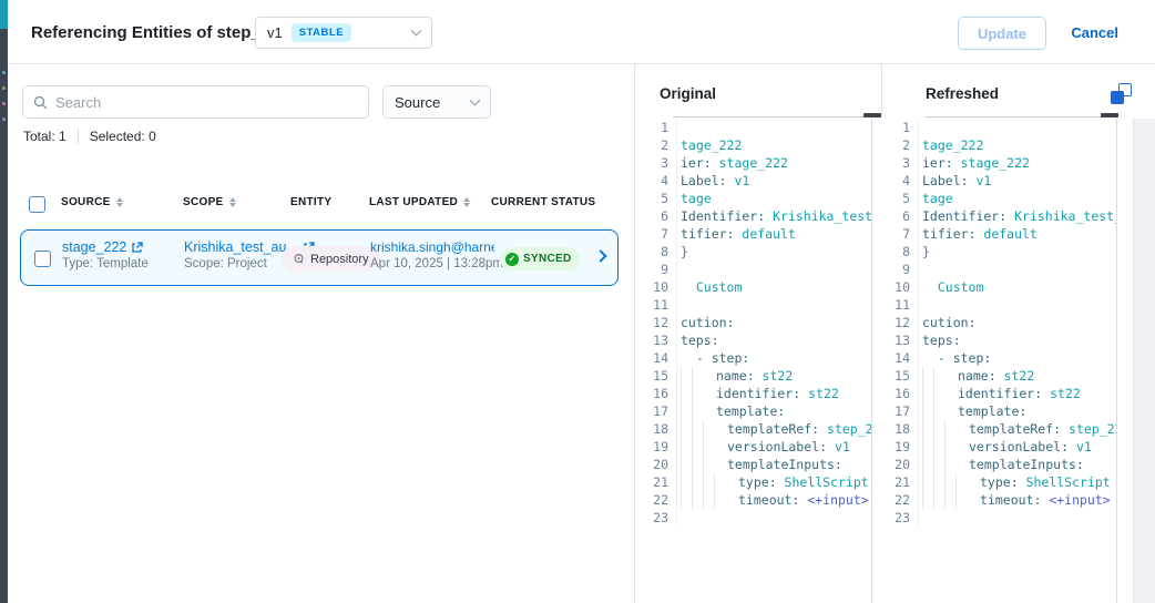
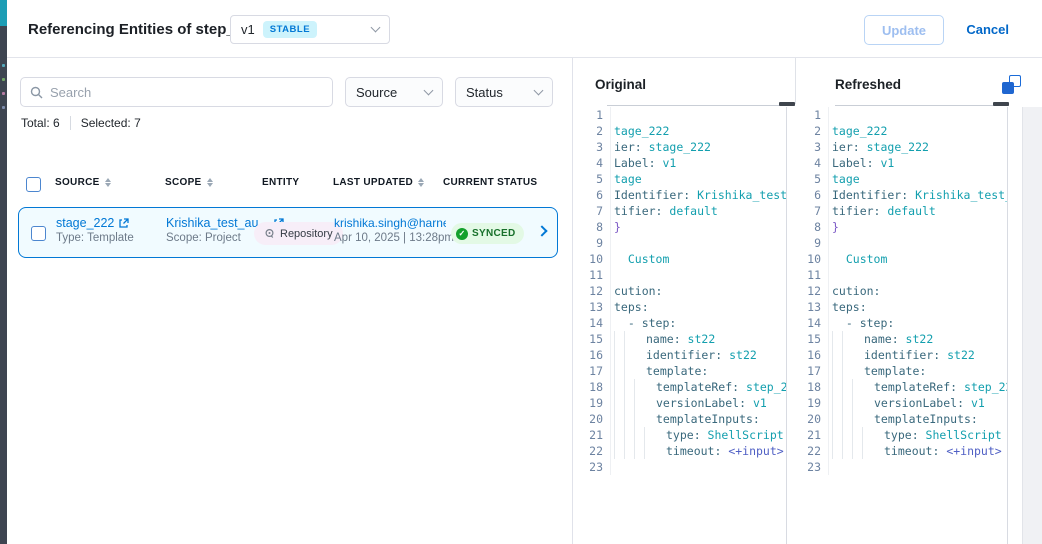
  Referencing Entities of step
  v1
  STABLE
  Update
  Cancel
  Search
  Source
+ Status
- Total: 1
+ Total: 6
- Selected: 0
+ Selected: 7
  SOURCE
  SCOPE
  ENTITY
  LAST UPDATED
  CURRENT STATUS
  stage_222
  Type: Template
  Krishika_test_au
  Scope: Project
  Repository
  krishika.singh@harn
  Apr 10, 2025 | 13:28pm
  ✓
  SYNCED
  Original
  Refreshed
  1
  2
  tage_222
  3
  ier: stage_222
  4
  Label: v1
  5
  tage
  6
  Identifier: Krishika_test
  7
  tifier: default
  8
  }
  9
  10
  Custom
  11
  12
  cution:
  13
  teps:
  14
  - step:
  15
  name: st22
  16
  identifier: st22
  17
  template:
  18
  templateRef: step_2
  19
  versionLabel: v1
  20
  templateInputs:
  21
  type: ShellScript
  22
  timeout: <+input>
  23
  1
  2
  tage_222
  3
  ier: stage_222
  4
  Label: v1
  5
  tage
  6
  Identifier: Krishika_test
  7
  tifier: default
  8
  }
  9
  10
  Custom
  11
  12
  cution:
  13
  teps:
  14
  - step:
  15
  name: st22
  16
  identifier: st22
  17
  template:
  18
  templateRef: step_2
  19
  versionLabel: v1
  20
  templateInputs:
  21
  type: ShellScript
  22
  timeout: <+input>
  23
